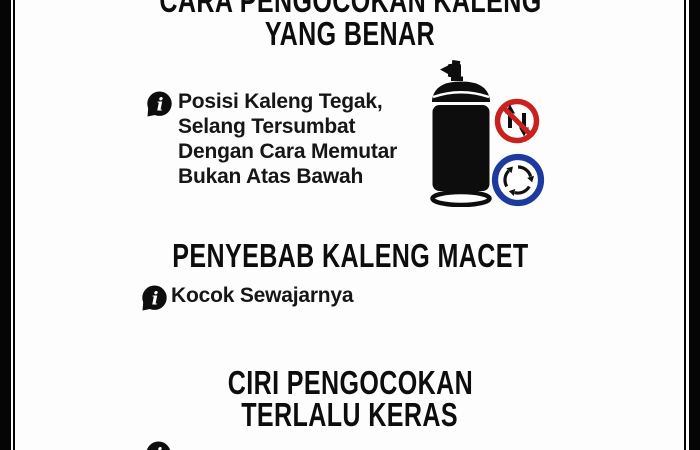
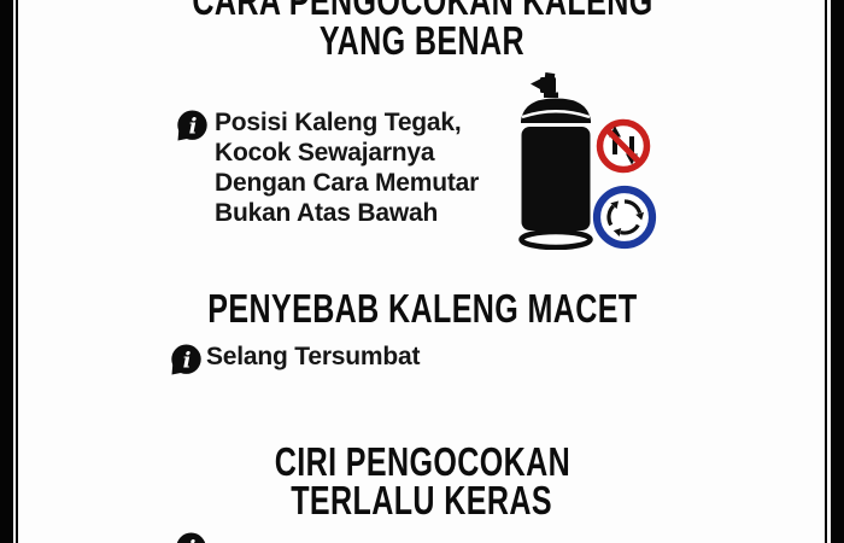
  CARA PENGOCOKAN KALENG
  YANG BENAR
  i
  Posisi Kaleng Tegak,
- Selang Tersumbat
+ Kocok Sewajarnya
  Dengan Cara Memutar
  Bukan Atas Bawah
  PENYEBAB KALENG MACET
  i
- Kocok Sewajarnya
+ Selang Tersumbat
  CIRI PENGOCOKAN
  TERLALU KERAS
